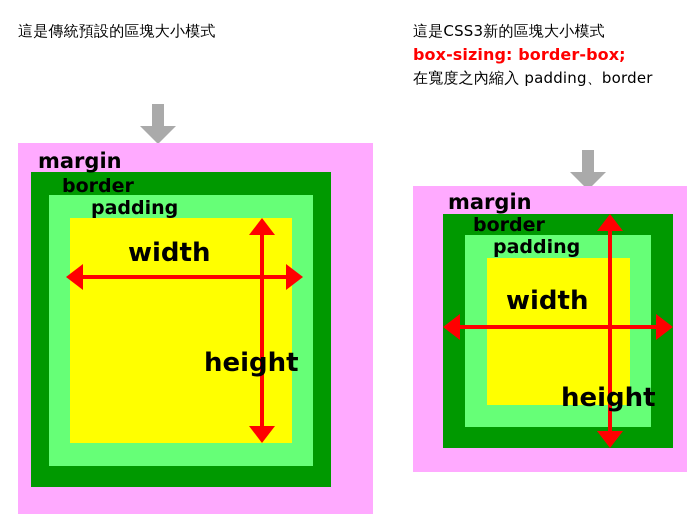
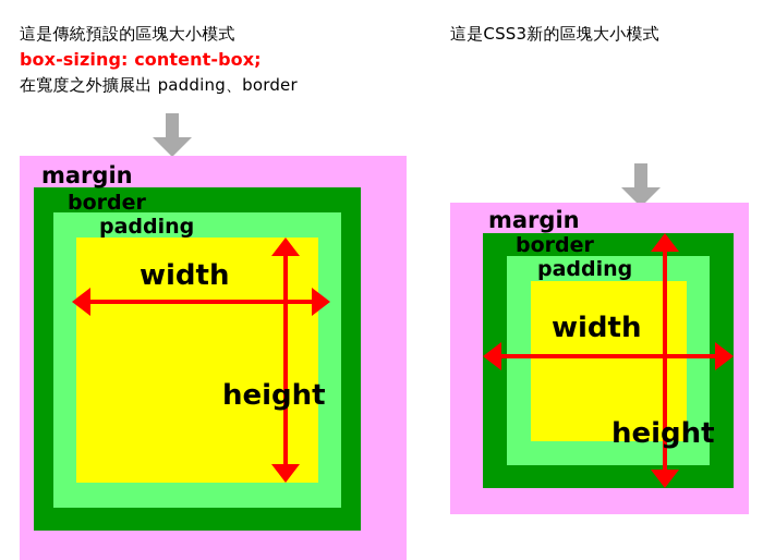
  這是傳統預設的區塊大小模式
+ box-sizing: content-box;
+ 在寬度之外擴展出 padding、border
  margin
  border
  padding
  width
  height
  這是CSS3新的區塊大小模式
- box-sizing: border-box;
- 在寬度之內縮入 padding、border
  margin
  border
  padding
  width
  height
